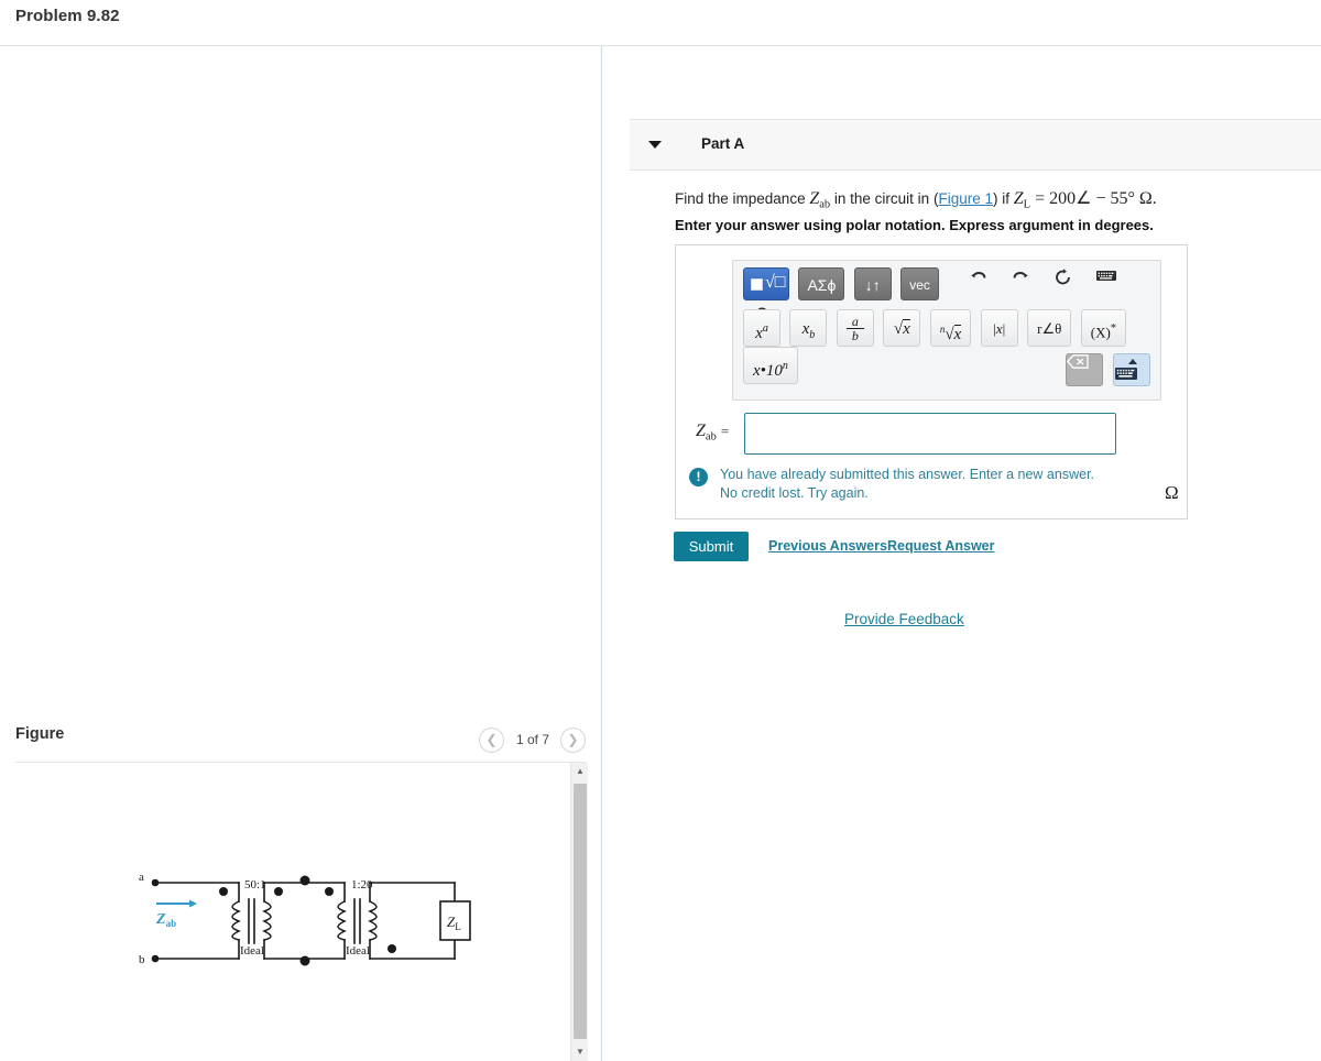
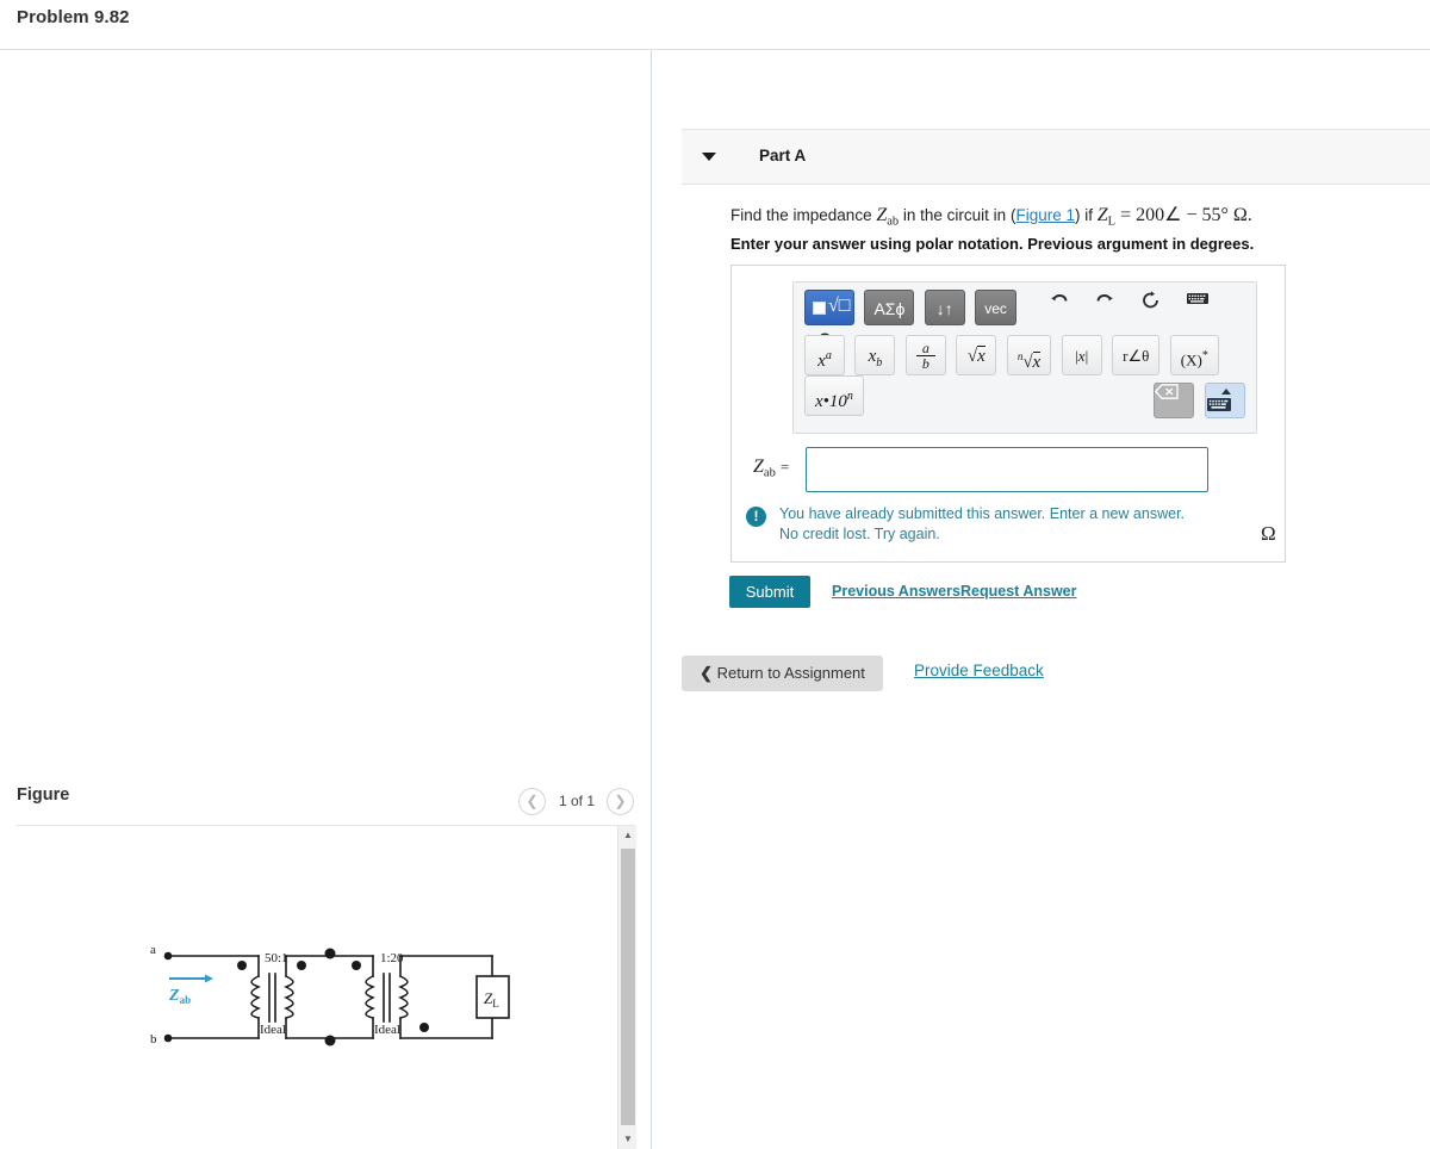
  Problem 9.82
  Part A
  Find the impedance Zab in the circuit in (Figure 1) if ZL = 200∠ − 55° Ω.
- Enter your answer using polar notation. Express argument in degrees.
+ Enter your answer using polar notation. Previous argument in degrees.
  √□
  ΑΣϕ ↓↑ vec
  xa xb
  a
  b
  √x n√x |x| r∠θ (X)* x•10n
  Zab =
  !
  You have already submitted this answer. Enter a new answer.
  No credit lost. Try again.
  Ω
  Submit
  Previous Answers
  Request Answer
+ ❮ Return to Assignment
  Provide Feedback
  Figure
  ❮
- 1 of 7
+ 1 of 1
  ❯
  ZL
  a
  b
  Zab
  50:1
  Ideal
  1:20
  Ideal
  ▲
  ▼
